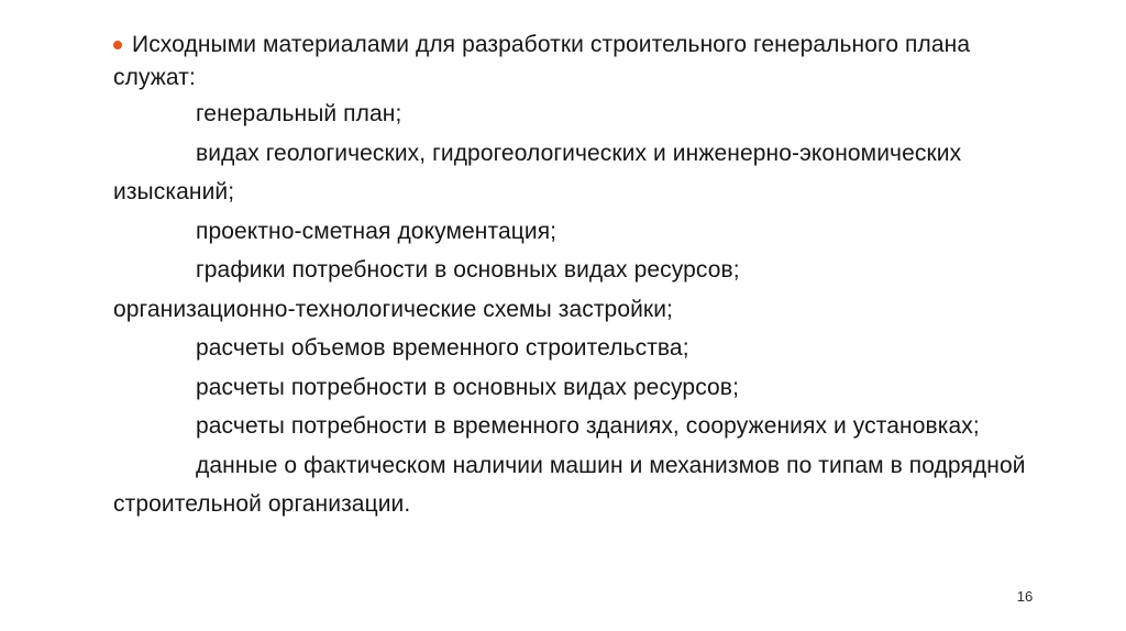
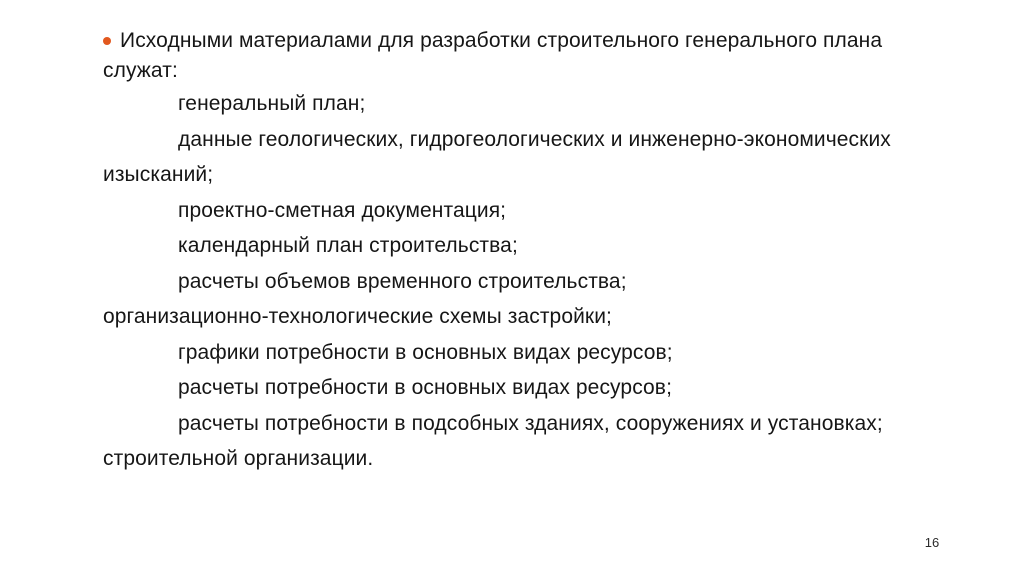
  Исходными материалами для разработки строительного генерального плана
  служат:
  генеральный план;
- видах геологических, гидрогеологических и инженерно-экономических
+ данные геологических, гидрогеологических и инженерно-экономических
  изысканий;
  проектно-сметная документация;
+ календарный план строительства;
- графики потребности в основных видах ресурсов;
+ расчеты объемов временного строительства;
  организационно-технологические схемы застройки;
- расчеты объемов временного строительства;
+ графики потребности в основных видах ресурсов;
  расчеты потребности в основных видах ресурсов;
- расчеты потребности в временного зданиях, сооружениях и установках;
+ расчеты потребности в подсобных зданиях, сооружениях и установках;
- данные о фактическом наличии машин и механизмов по типам в подрядной
  строительной организации.
  16
